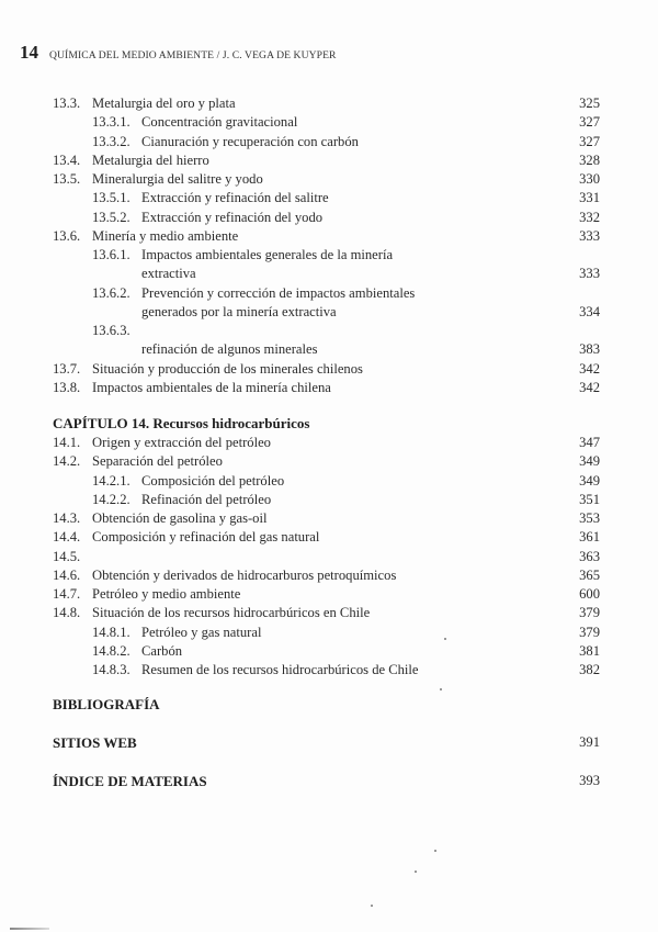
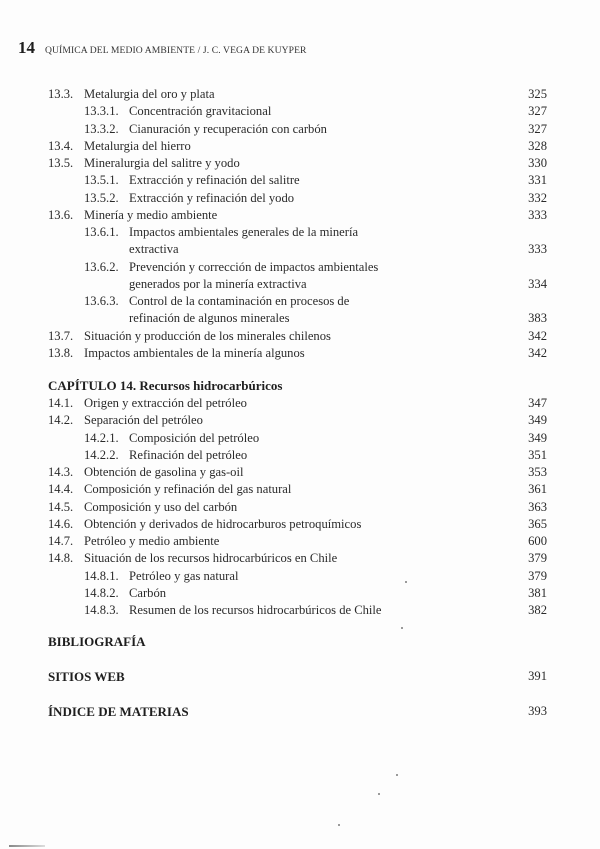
  14 QUÍMICA DEL MEDIO AMBIENTE / J. C. VEGA DE KUYPER
  13.3.
  Metalurgia del oro y plata
  325
  13.3.1.
  Concentración gravitacional
  327
  13.3.2.
  Cianuración y recuperación con carbón
  327
  13.4.
  Metalurgia del hierro
  328
  13.5.
  Mineralurgia del salitre y yodo
  330
  13.5.1.
  Extracción y refinación del salitre
  331
  13.5.2.
  Extracción y refinación del yodo
  332
  13.6.
  Minería y medio ambiente
  333
  13.6.1.
  Impactos ambientales generales de la minería
  extractiva
  333
  13.6.2.
  Prevención y corrección de impactos ambientales
  generados por la minería extractiva
  334
  13.6.3.
+ Control de la contaminación en procesos de
  refinación de algunos minerales
  383
  13.7.
  Situación y producción de los minerales chilenos
  342
  13.8.
- Impactos ambientales de la minería chilena
+ Impactos ambientales de la minería algunos
  342
  CAPÍTULO 14. Recursos hidrocarbúricos
  14.1.
  Origen y extracción del petróleo
  347
  14.2.
  Separación del petróleo
  349
  14.2.1.
  Composición del petróleo
  349
  14.2.2.
  Refinación del petróleo
  351
  14.3.
  Obtención de gasolina y gas-oil
  353
  14.4.
  Composición y refinación del gas natural
  361
  14.5.
+ Composición y uso del carbón
  363
  14.6.
  Obtención y derivados de hidrocarburos petroquímicos
  365
  14.7.
  Petróleo y medio ambiente
  600
  14.8.
  Situación de los recursos hidrocarbúricos en Chile
  379
  14.8.1.
  Petróleo y gas natural
  379
  14.8.2.
  Carbón
  381
  14.8.3.
  Resumen de los recursos hidrocarbúricos de Chile
  382
  BIBLIOGRAFÍA
  SITIOS WEB
  391
  ÍNDICE DE MATERIAS
  393
